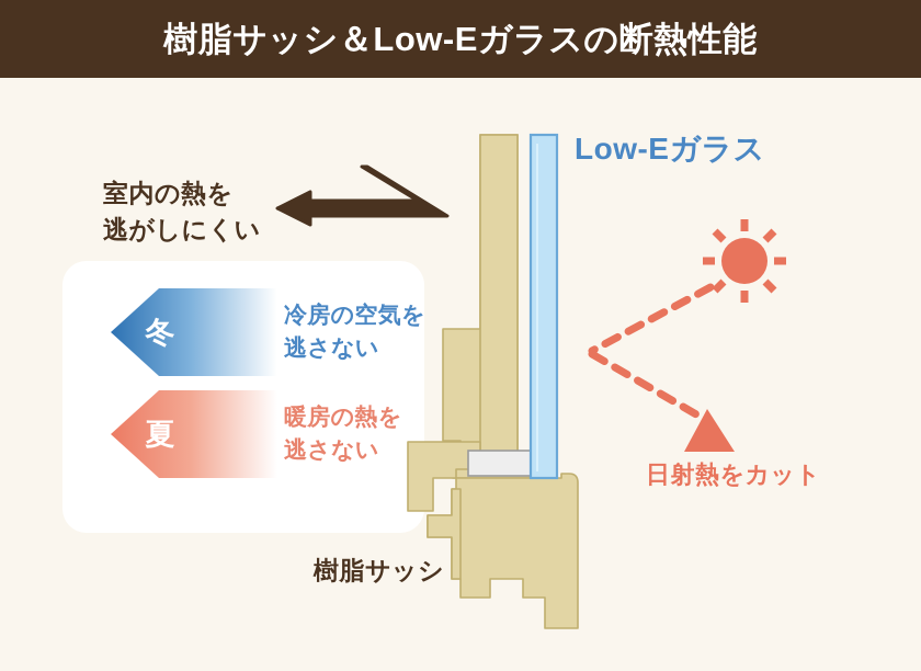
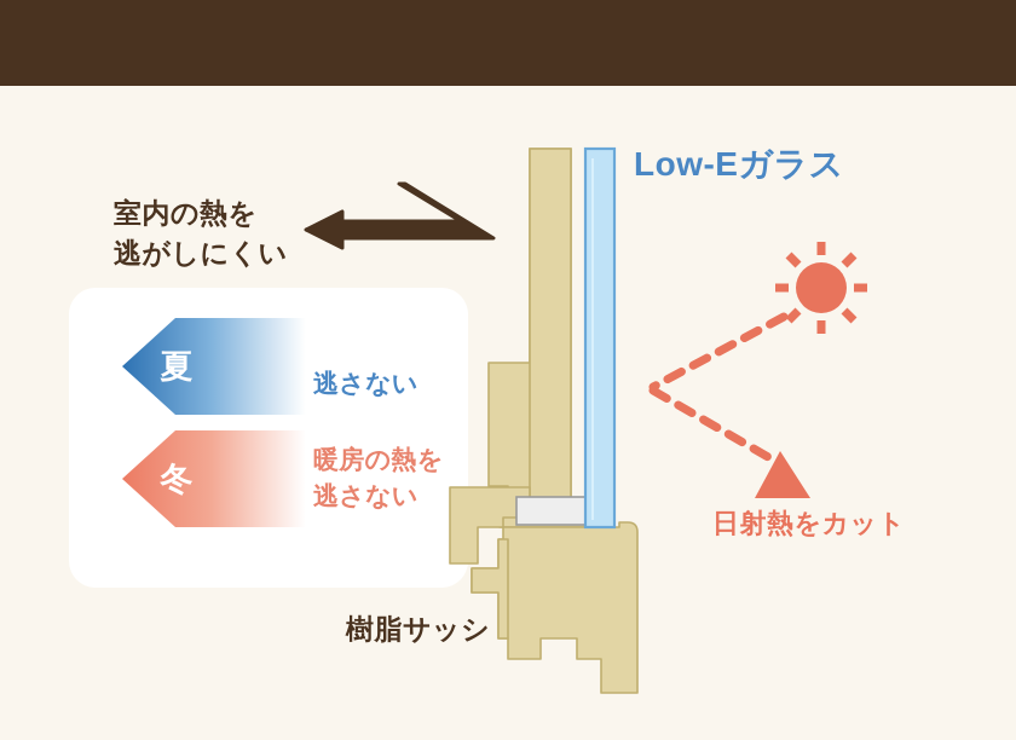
- 樹脂サッシ＆Low-Eガラスの断熱性能
  室内の熱を
  逃がしにくい
- 冬
+ 夏
- 冷房の空気を
  逃さない
- 夏
+ 冬
  暖房の熱を
  逃さない
  Low-Eガラス
  日射熱をカット
  樹脂サッシ
